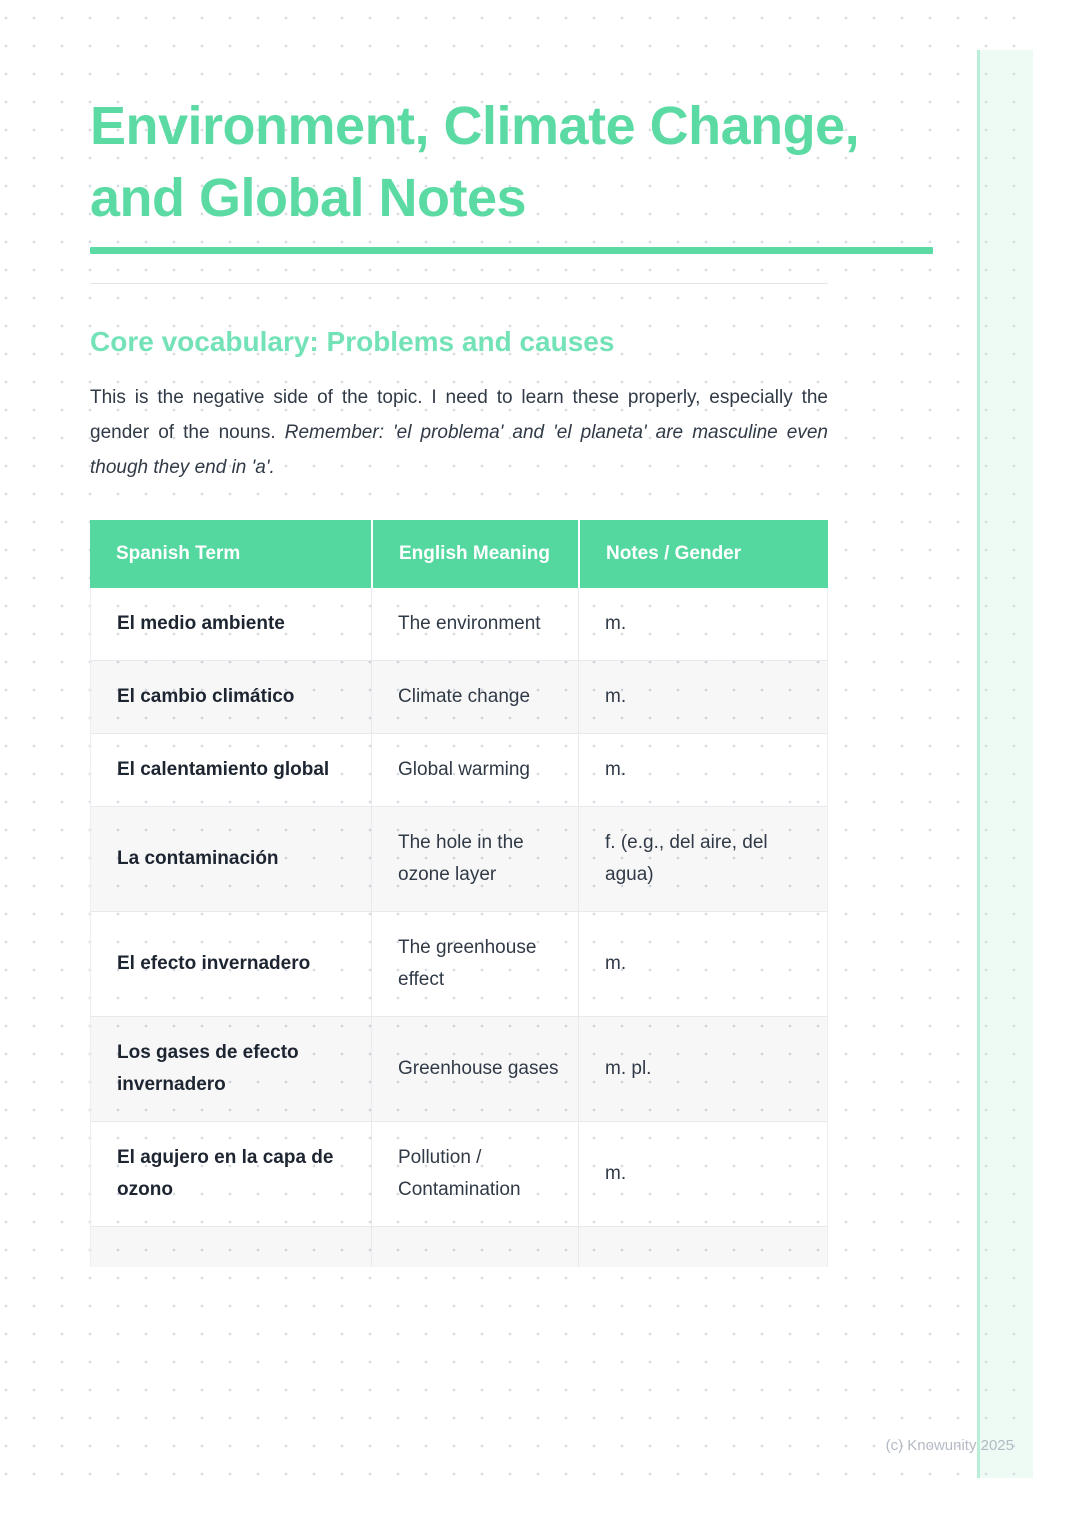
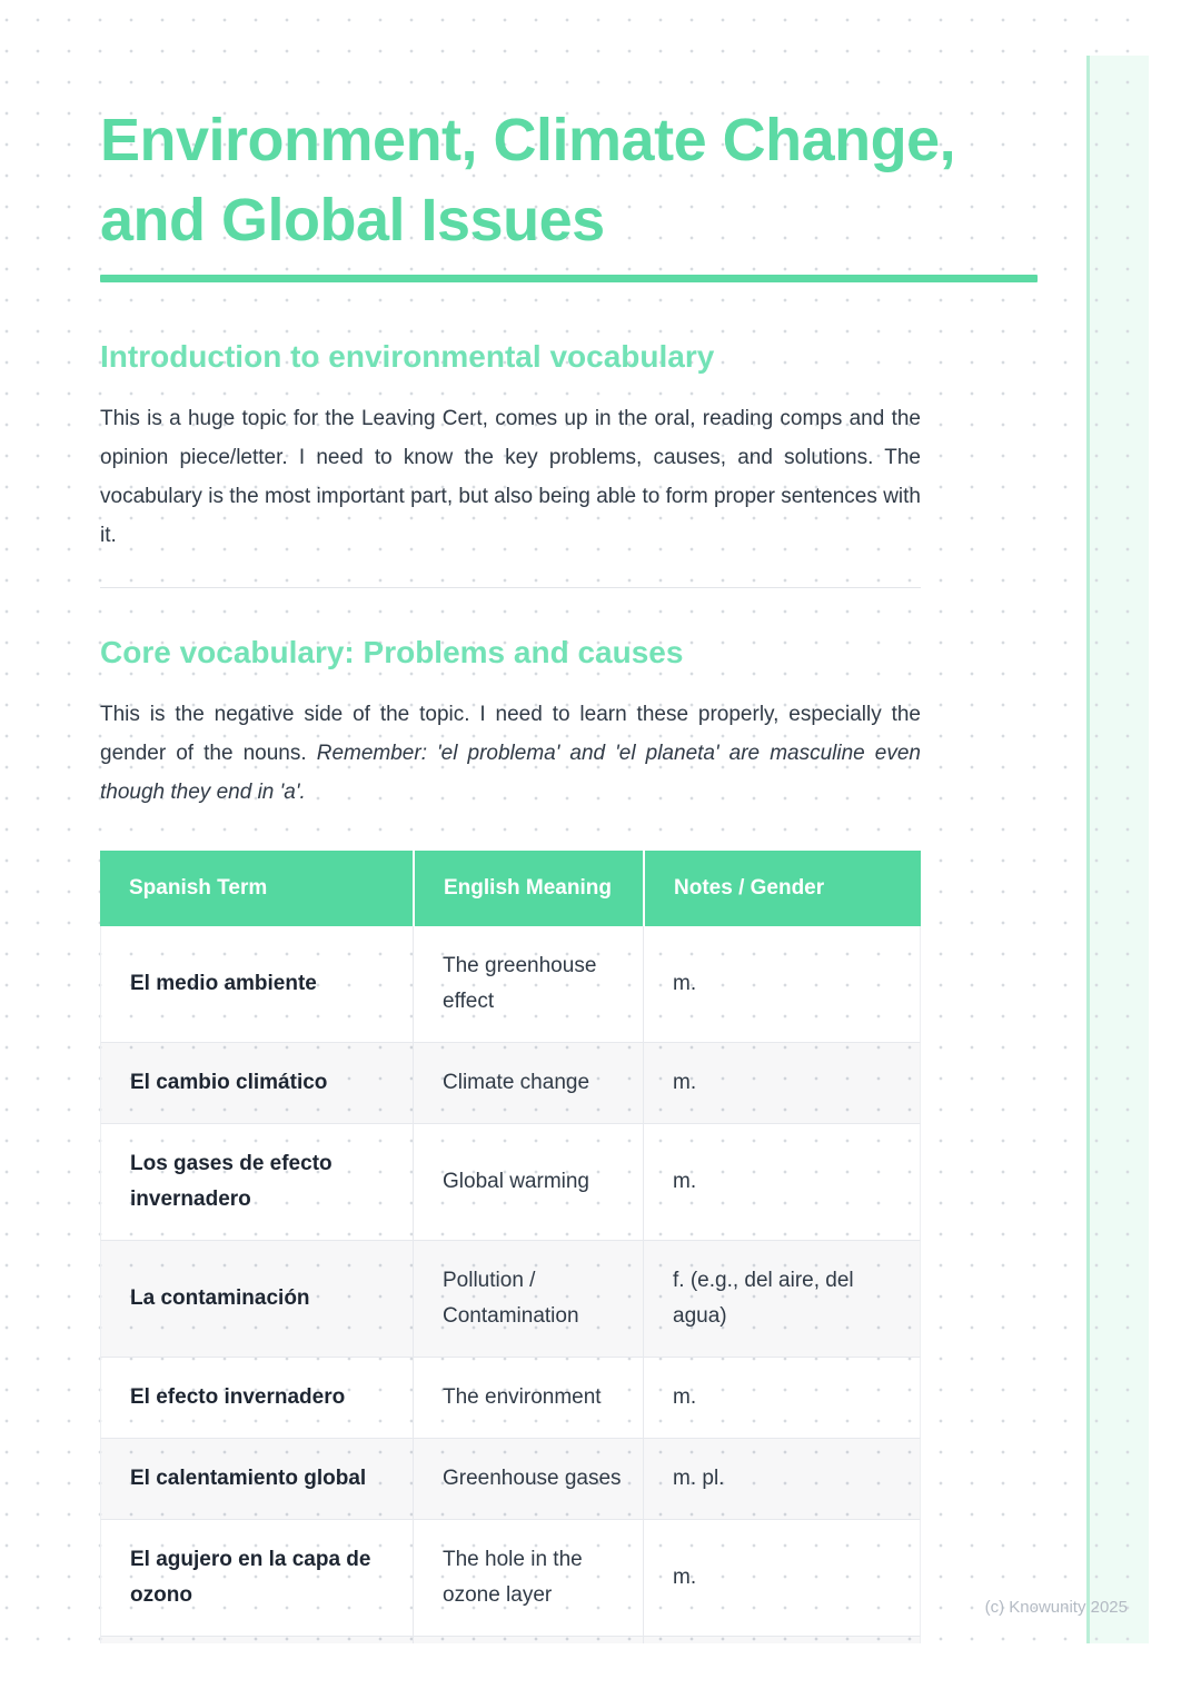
- Environment, Climate Change, and Global Notes
+ Environment, Climate Change, and Global Issues
+ Introduction to environmental vocabulary
+ This is a huge topic for the Leaving Cert, comes up in the oral, reading comps and the opinion piece/letter. I need to know the key problems, causes, and solutions. The vocabulary is the most important part, but also being able to form proper sentences with it.
  Core vocabulary: Problems and causes
  This is the negative side of the topic. I need to learn these properly, especially the gender of the nouns. Remember: 'el problema' and 'el planeta' are masculine even though they end in 'a'.
  Spanish Term	English Meaning	Notes / Gender
- El medio ambiente	The environment	m.
+ El medio ambiente	The greenhouse effect	m.
  El cambio climático	Climate change	m.
- El calentamiento global	Global warming	m.
+ Los gases de efecto invernadero	Global warming	m.
- La contaminación	The hole in the ozone layer	f. (e.g., del aire, del agua)
+ La contaminación	Pollution / Contamination	f. (e.g., del aire, del agua)
- El efecto invernadero	The greenhouse effect	m.
+ El efecto invernadero	The environment	m.
- Los gases de efecto invernadero	Greenhouse gases	m. pl.
+ El calentamiento global	Greenhouse gases	m. pl.
- El agujero en la capa de ozono	Pollution / Contamination	m.
+ El agujero en la capa de ozono	The hole in the ozone layer	m.
  (c) Knowunity 2025
